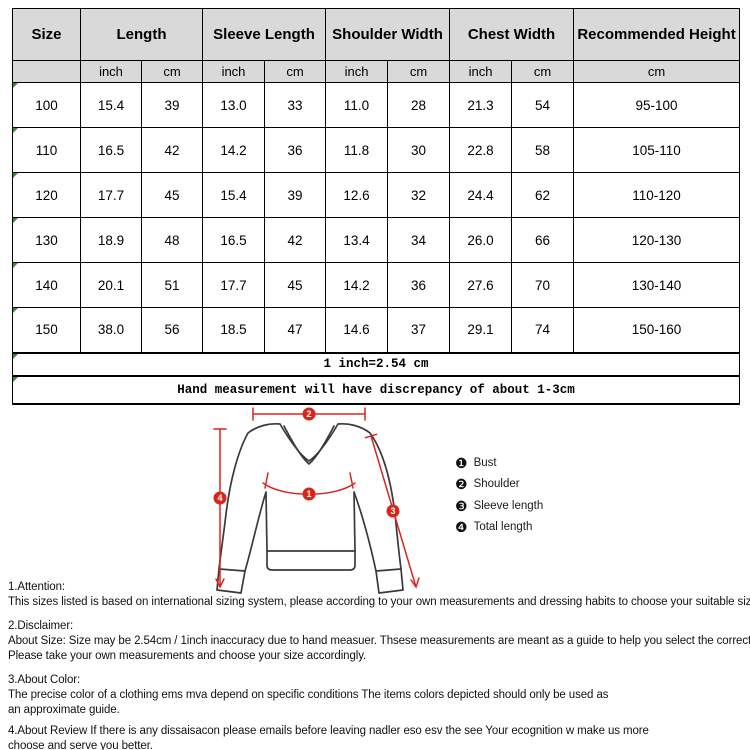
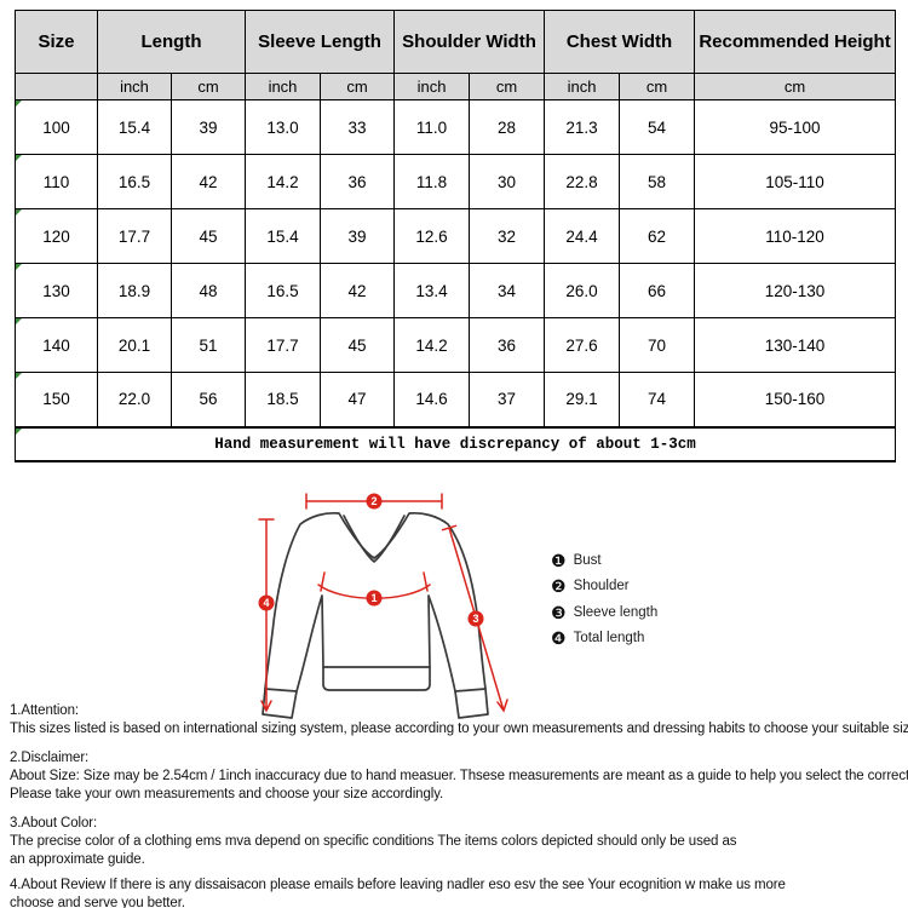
  Size	Length	Sleeve Length	Shoulder Width	Chest Width	Recommended Height
  	inch	cm	inch	cm	inch	cm	inch	cm	cm
  100	15.4	39	13.0	33	11.0	28	21.3	54	95-100
  110	16.5	42	14.2	36	11.8	30	22.8	58	105-110
  120	17.7	45	15.4	39	12.6	32	24.4	62	110-120
  130	18.9	48	16.5	42	13.4	34	26.0	66	120-130
  140	20.1	51	17.7	45	14.2	36	27.6	70	130-140
- 150	38.0	56	18.5	47	14.6	37	29.1	74	150-160
+ 150	22.0	56	18.5	47	14.6	37	29.1	74	150-160
- 1 inch=2.54 cm
  Hand measurement will have discrepancy of about 1-3cm
  1
  2
  3
  4
  ❶
  Bust
  ❷
  Shoulder
  ❸
  Sleeve length
  ❹
  Total length
  1.Attention:
  This sizes listed is based on international sizing system, please according to your own measurements and dressing habits to choose your suitable siz
  2.Disclaimer:
  About Size: Size may be 2.54cm / 1inch inaccuracy due to hand measuer. Thsese measurements are meant as a guide to help you select the correc
  Please take your own measurements and choose your size accordingly.
  3.About Color:
  The precise color of a clothing ems mva depend on specific conditions The items colors depicted should only be used as
  an approximate guide.
  4.About Review If there is any dissaisacon please emails before leaving nadler eso esv the see Your ecognition w make us more
  choose and serve you better.
